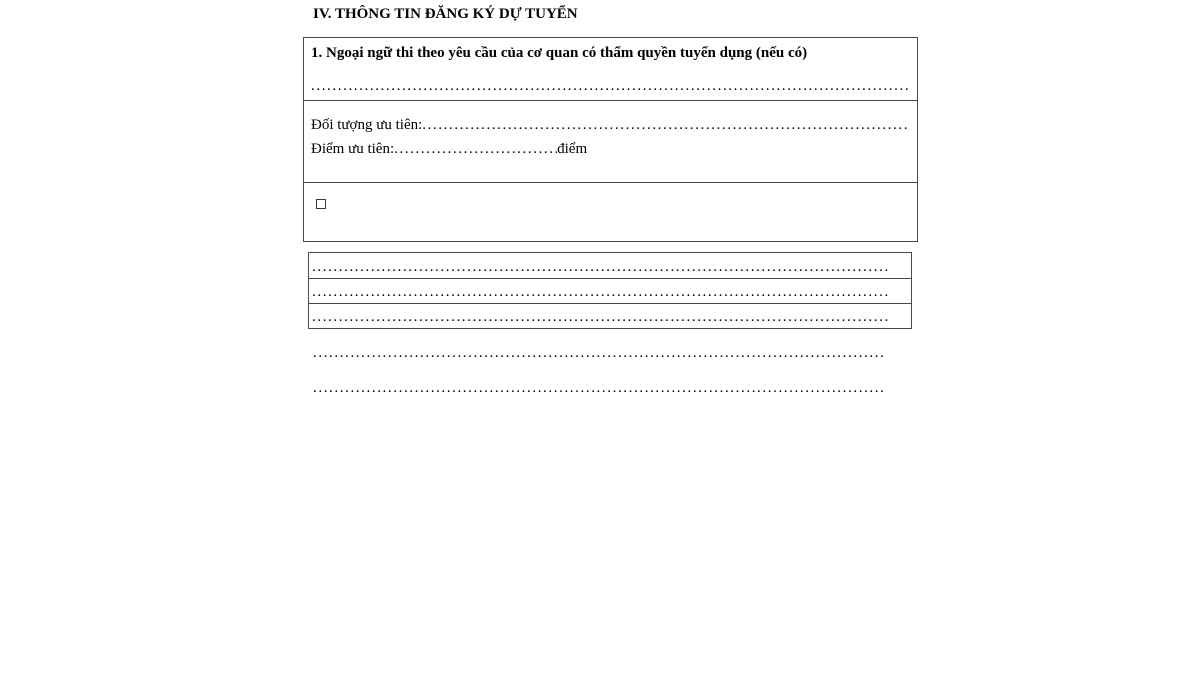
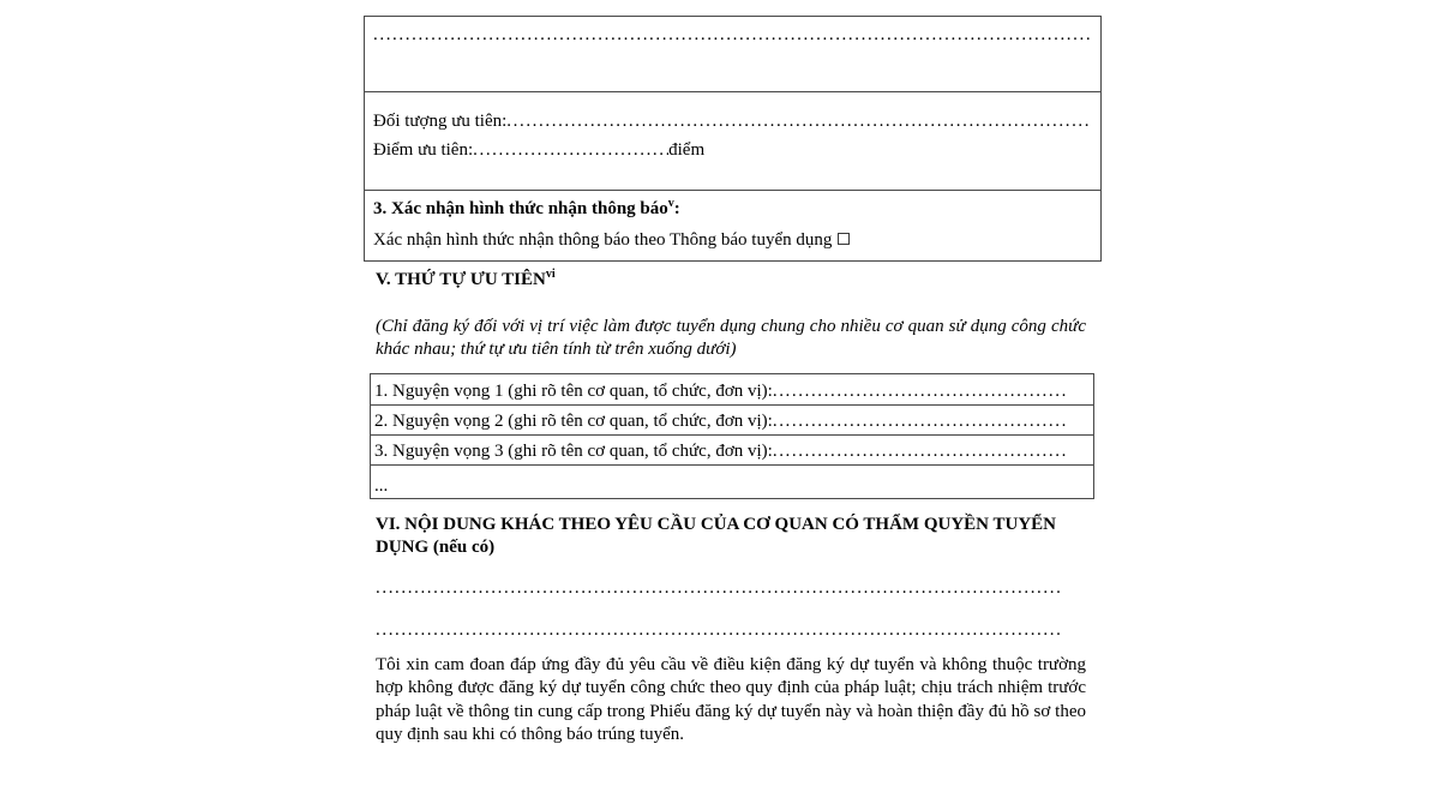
- IV. THÔNG TIN ĐĂNG KÝ DỰ TUYỂN
- 1. Ngoại ngữ thi theo yêu cầu của cơ quan có thẩm quyền tuyển dụng (nếu có)
  ................................................................................................................
  Đối tượng ưu tiên:
  Điểm ưu tiên:
  điểm
+ 3. Xác nhận hình thức nhận thông báov:
+ Xác nhận hình thức nhận thông báo theo Thông báo tuyển dụng
+ V. THỨ TỰ ƯU TIÊNvi
+ (Chỉ đăng ký đối với vị trí việc làm được tuyển dụng chung cho nhiều cơ quan sử dụng công chức khác nhau; thứ tự ưu tiên tính từ trên xuống dưới)
+ 1. Nguyện vọng 1 (ghi rõ tên cơ quan, tổ chức, đơn vị):
+ 2. Nguyện vọng 2 (ghi rõ tên cơ quan, tổ chức, đơn vị):
+ 3. Nguyện vọng 3 (ghi rõ tên cơ quan, tổ chức, đơn vị):
+ ...
+ VI. NỘI DUNG KHÁC THEO YÊU CẦU CỦA CƠ QUAN CÓ THẨM QUYỀN TUYỂN DỤNG (nếu có)
+ Tôi xin cam đoan đáp ứng đầy đủ yêu cầu về điều kiện đăng ký dự tuyển và không thuộc trường hợp không được đăng ký dự tuyển công chức theo quy định của pháp luật; chịu trách nhiệm trước pháp luật về thông tin cung cấp trong Phiếu đăng ký dự tuyển này và hoàn thiện đầy đủ hồ sơ theo quy định sau khi có thông báo trúng tuyển.
